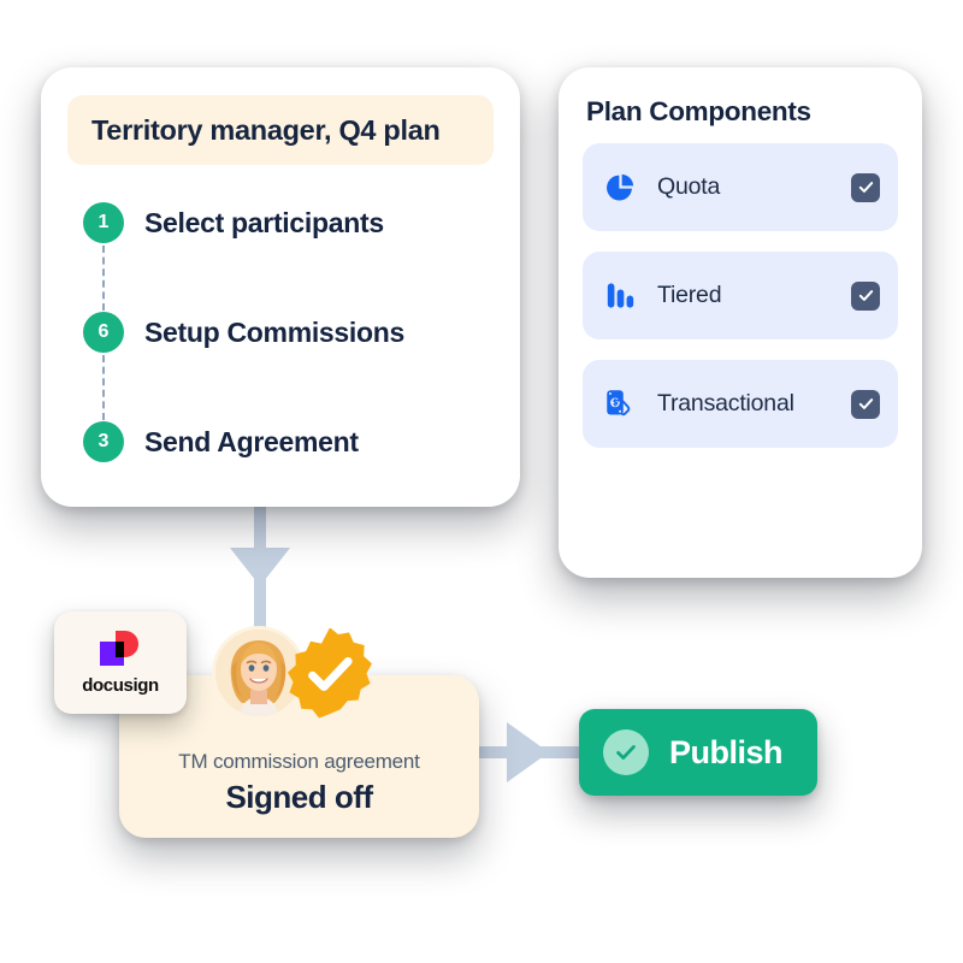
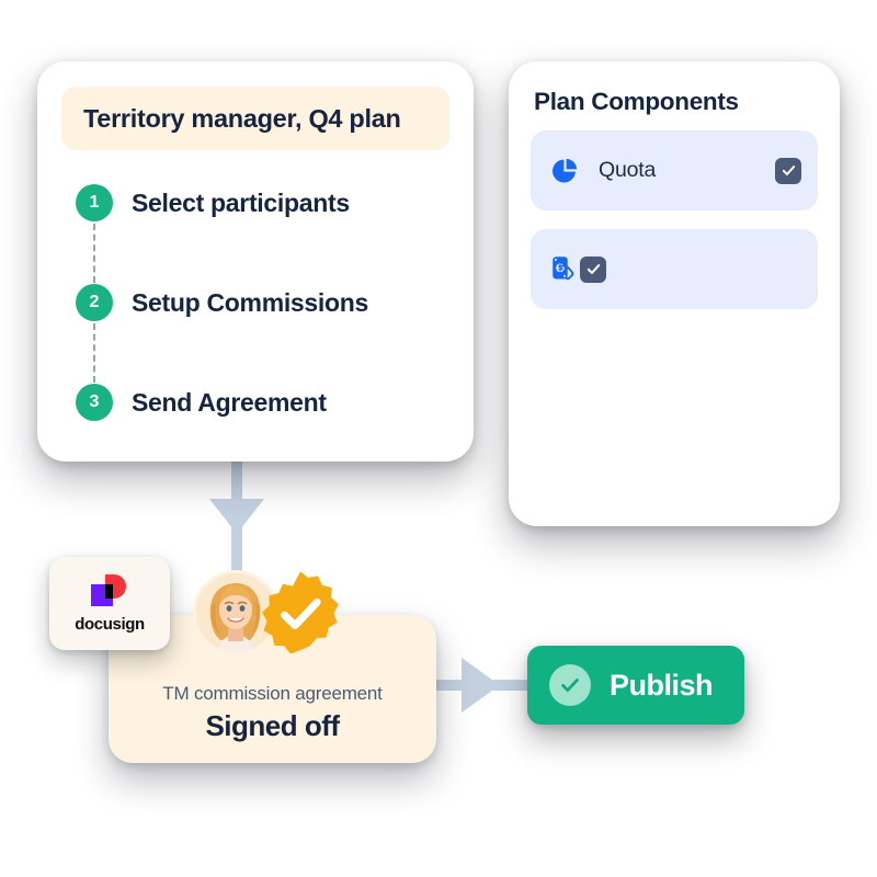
  Territory manager, Q4 plan
  1
  Select participants
- 6
+ 2
  Setup Commissions
  3
  Send Agreement
  Plan Components
  Quota
- Tiered
- Transactional
  docusign
  TM commission agreement
  Signed off
  Publish
